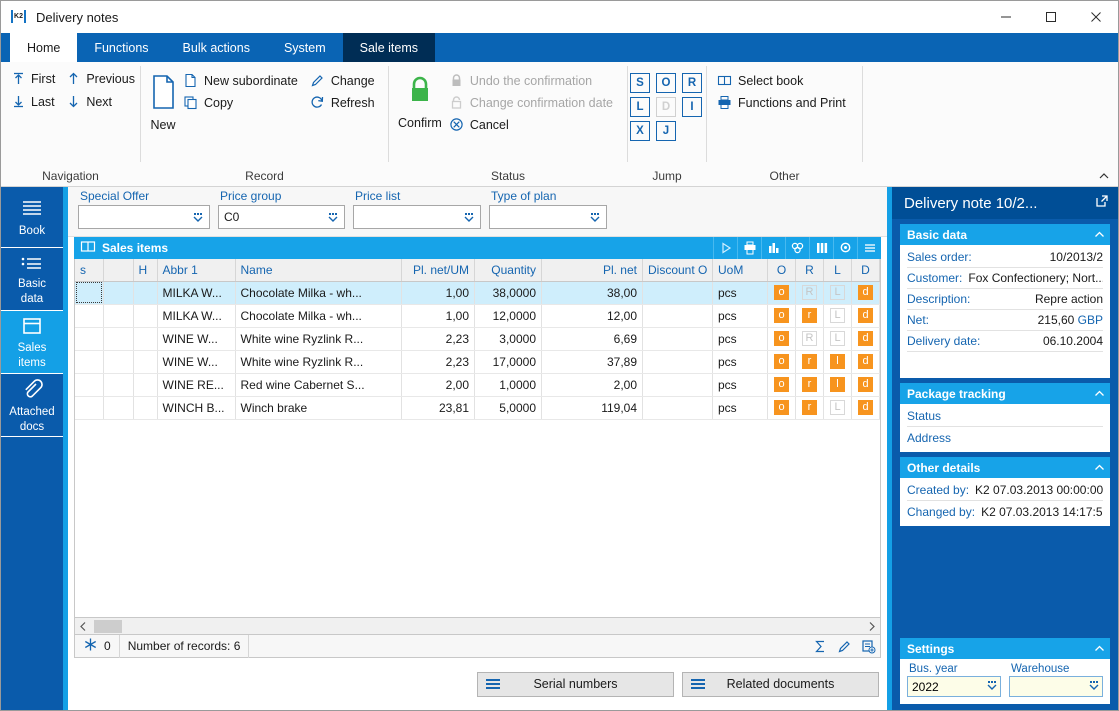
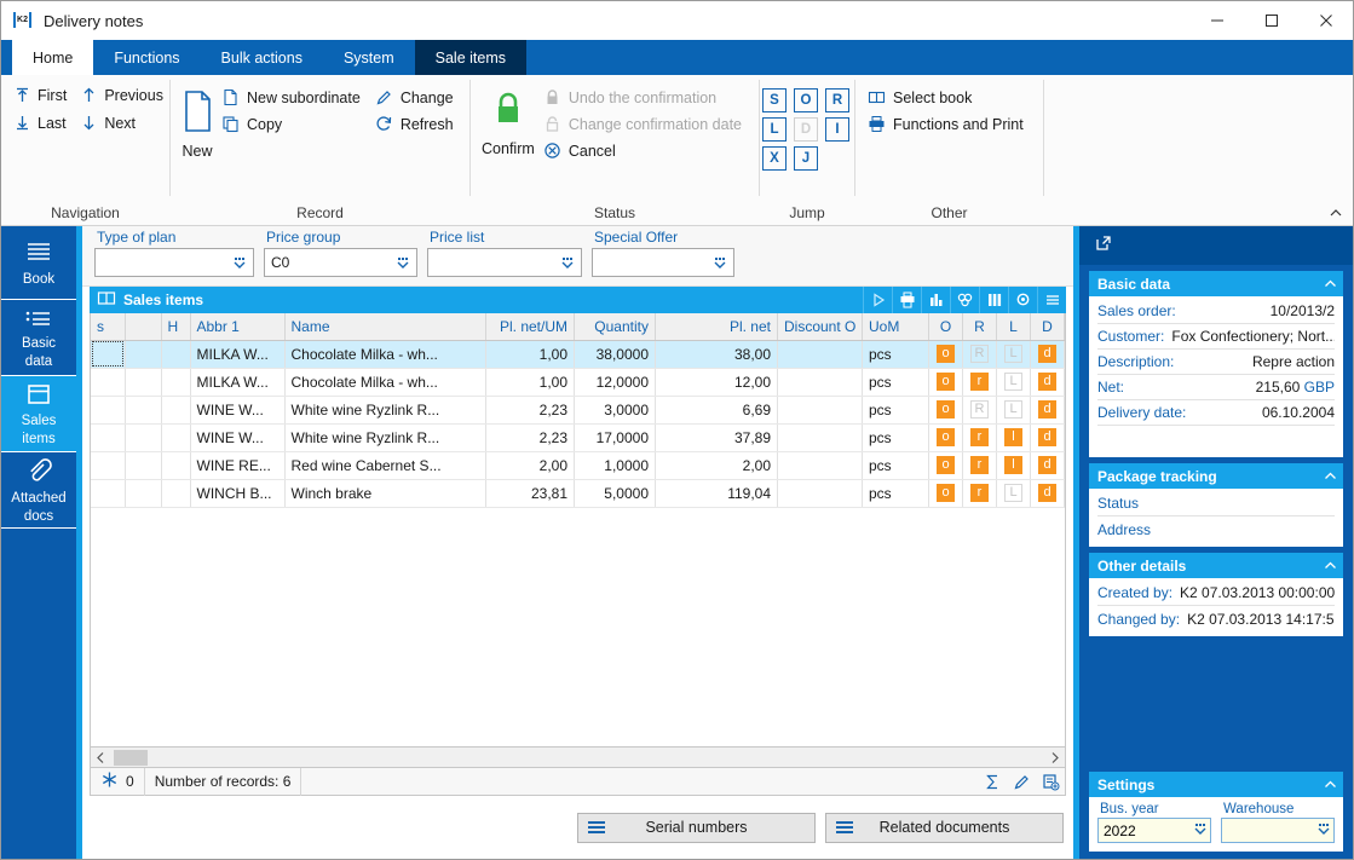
  Delivery notes
  Home
  Functions
  Bulk actions
  System
  Sale items
  First
  Last
  Previous
  Next
  Navigation
  New
  New subordinate
  Copy
  Change
  Refresh
  Record
  Confirm
  Undo the confirmation
  Change confirmation date
  Cancel
  Status
  S
  O
  R
  L
  D
  I
  X
  J
  Jump
  Select book
  Functions and Print
  Other
  Book
  Basic
  data
  Sales
  items
  Attached
  docs
- Special Offer
+ Type of plan
  Price group
  C0
  Price list
- Type of plan
+ Special Offer
  Sales items
  s		H	Abbr 1	Name	Pl. net/UM	Quantity	Pl. net	Discount O	UoM	O	R	L	D
  			MILKA W...	Chocolate Milka - wh...	1,00	38,0000	38,00		pcs	o	R	L	d
  			MILKA W...	Chocolate Milka - wh...	1,00	12,0000	12,00		pcs	o	r	L	d
  			WINE W...	White wine Ryzlink R...	2,23	3,0000	6,69		pcs	o	R	L	d
  			WINE W...	White wine Ryzlink R...	2,23	17,0000	37,89		pcs	o	r	l	d
  			WINE RE...	Red wine Cabernet S...	2,00	1,0000	2,00		pcs	o	r	l	d
  			WINCH B...	Winch brake	23,81	5,0000	119,04		pcs	o	r	L	d
  0
  Number of records: 6
  Serial numbers
  Related documents
- Delivery note 10/2...
  Basic data
  Sales order:
  10/2013/2
  Customer:
  Fox Confectionery; Nort..
  Description:
  Repre action
  Net:
  215,60 GBP
  Delivery date:
  06.10.2004
  Package tracking
  Status
  Address
  Other details
  Created by:
  K2 07.03.2013 00:00:00
  Changed by:
  K2 07.03.2013 14:17:5
  Settings
  Bus. year
  2022
  Warehouse
